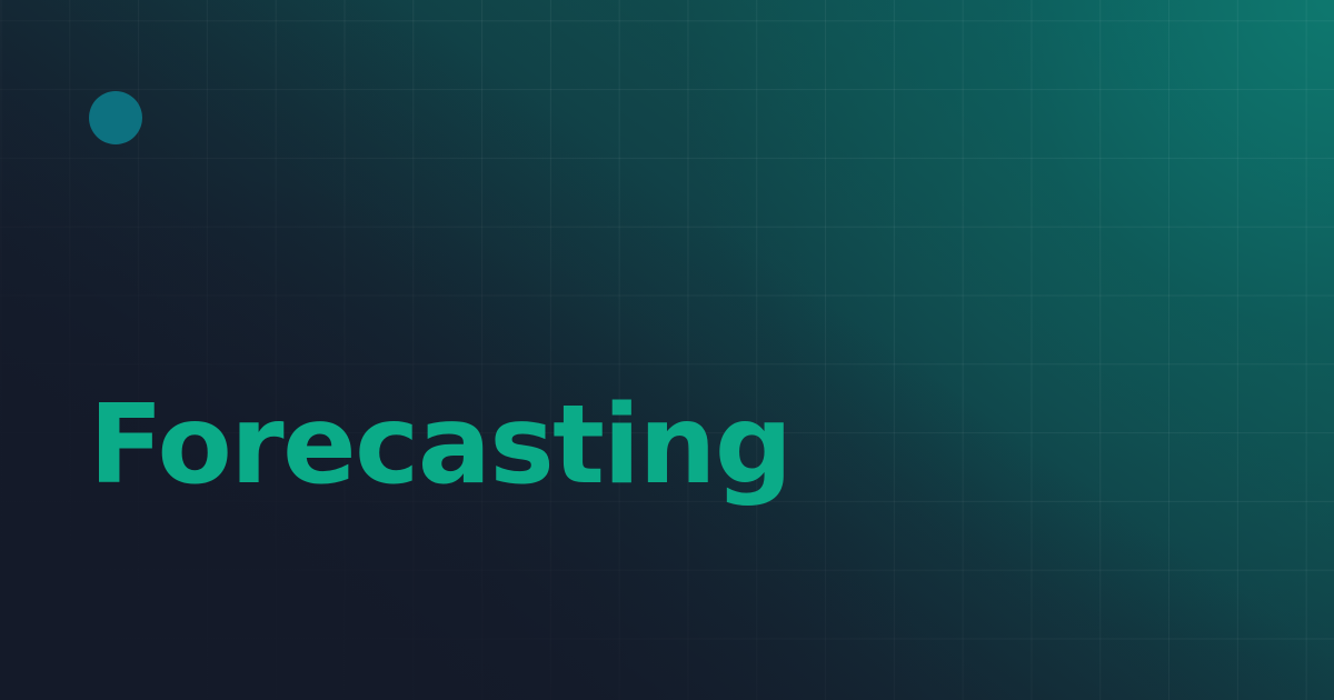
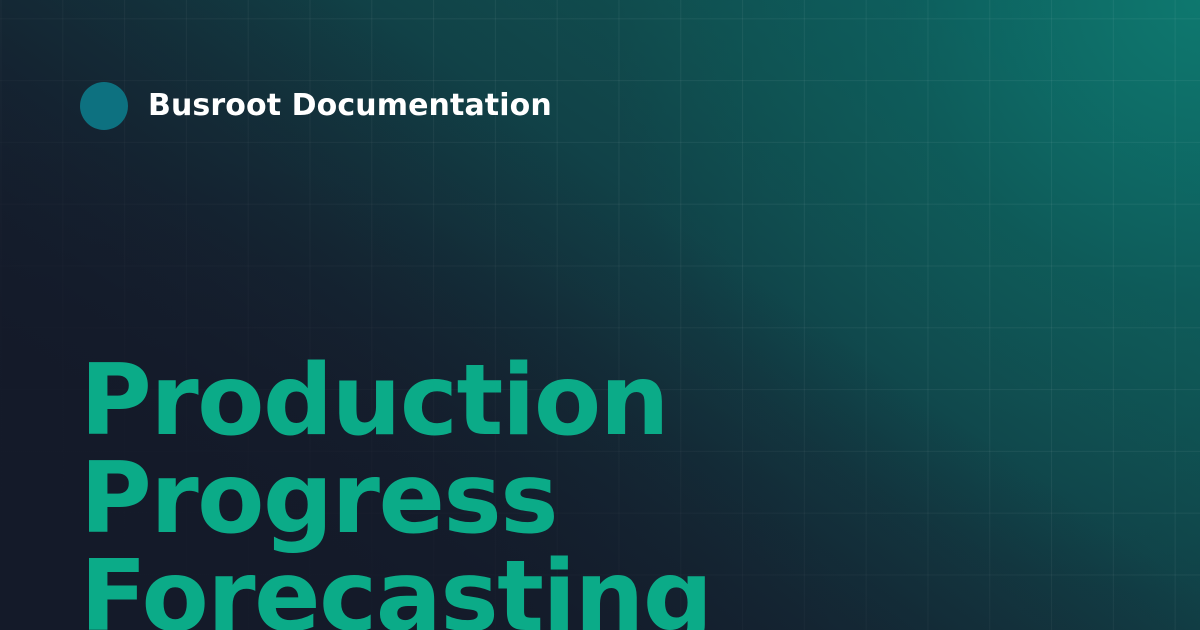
+ Busroot Documentation
+ Production Progress
  Forecasting
